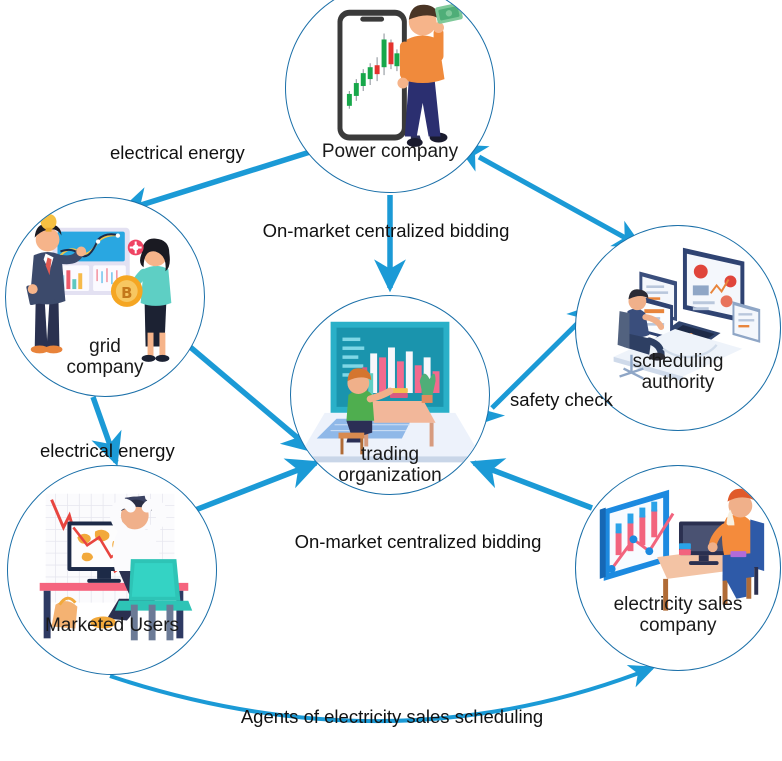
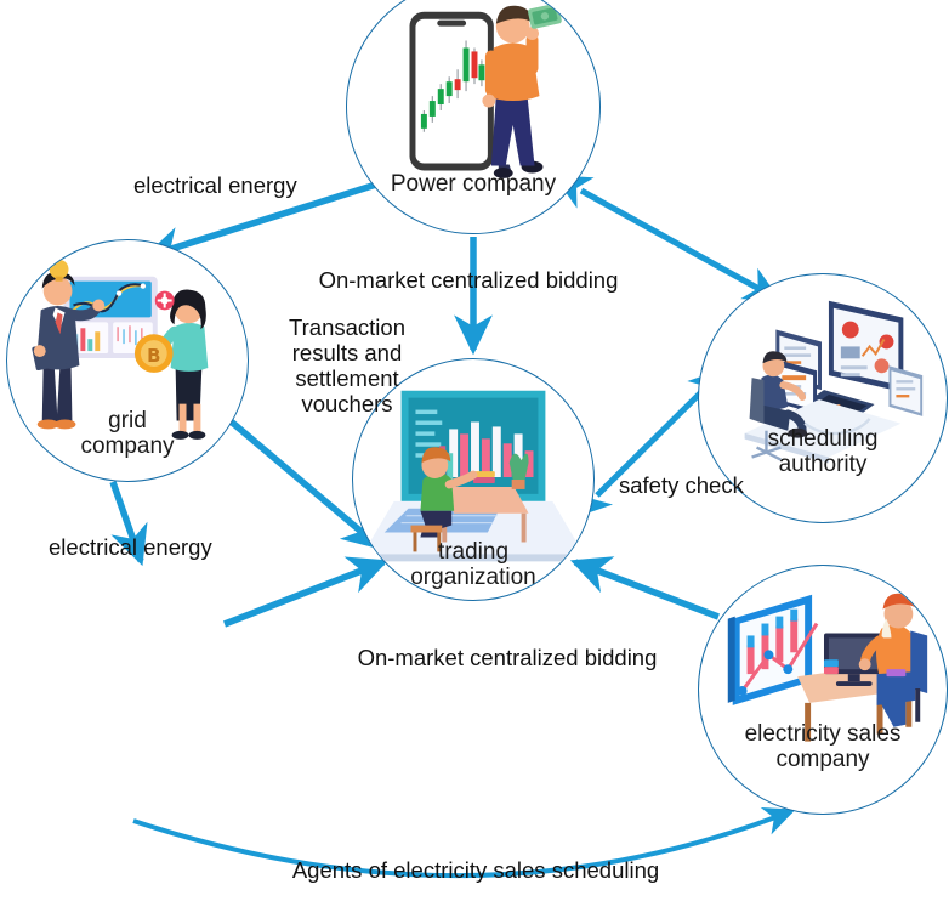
  Power company
  B
  grid
  company
  scheduling
  authority
  trading
  organization
- Marketed Users
  electricity sales
  company
  electrical energy
  On-market centralized bidding
+ Transaction
+ results and
+ settlement
+ vouchers
  safety check
  electrical energy
  On-market centralized bidding
  Agents of electricity sales scheduling
